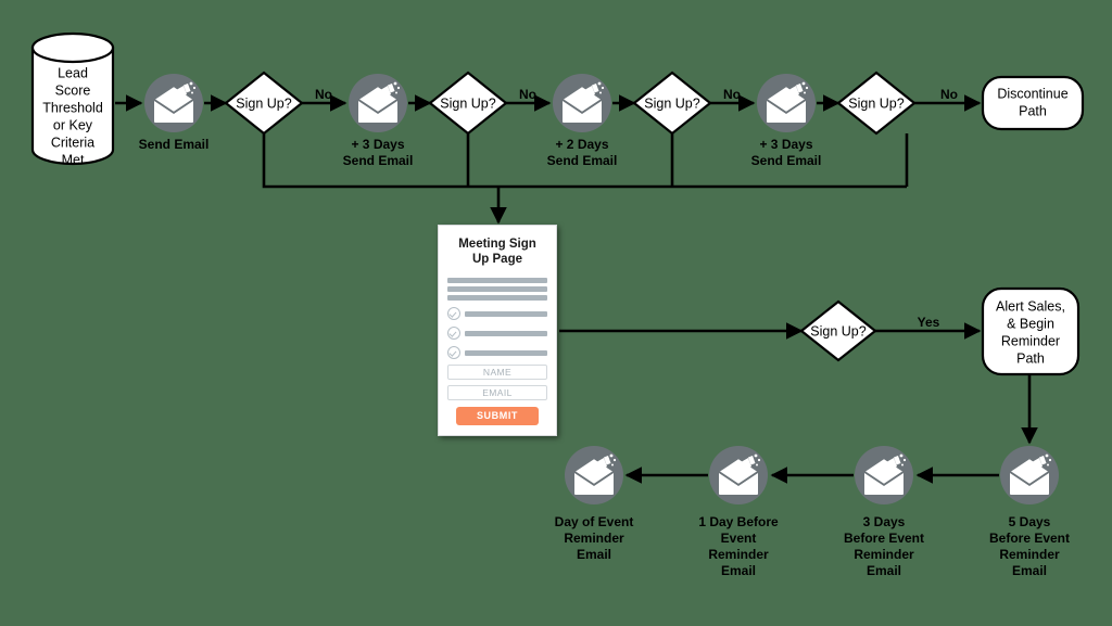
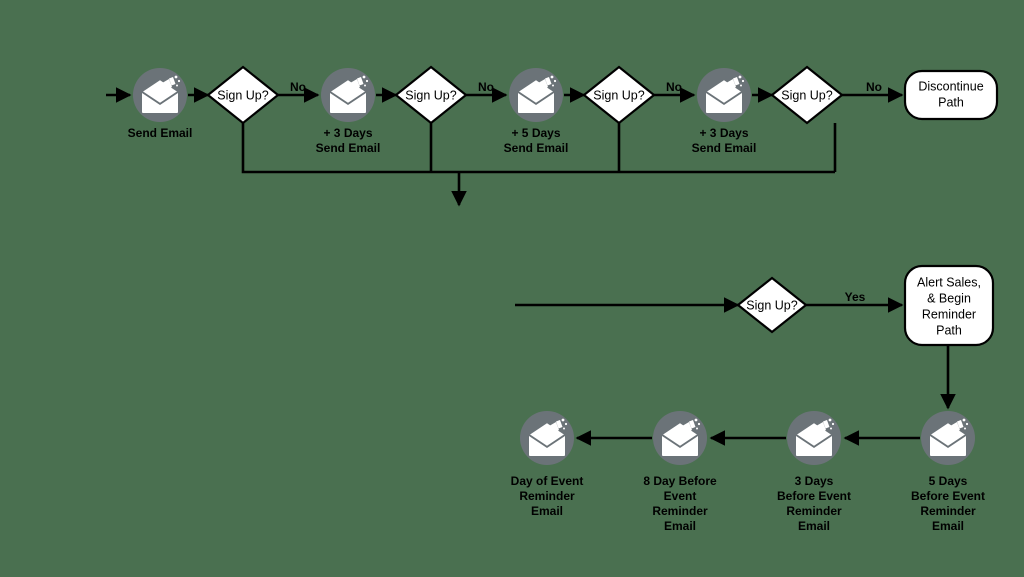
- Lead
- Score
- Threshold
- or Key
- Criteria
- Met
  Send Email
  Sign Up?
  No
  + 3 Days
  Send Email
  Sign Up?
  No
- + 2 Days
+ + 5 Days
  Send Email
  Sign Up?
  No
  + 3 Days
  Send Email
  Sign Up?
  No
  Discontinue
  Path
  Sign Up?
  Yes
  Alert Sales,
  & Begin
  Reminder
  Path
  5 Days
  Before Event
  Reminder
  Email
  3 Days
  Before Event
  Reminder
  Email
- 1 Day Before
+ 8 Day Before
  Event
  Reminder
  Email
  Day of Event
  Reminder
  Email
- Meeting Sign
- Up Page
- NAME
- EMAIL
- SUBMIT
